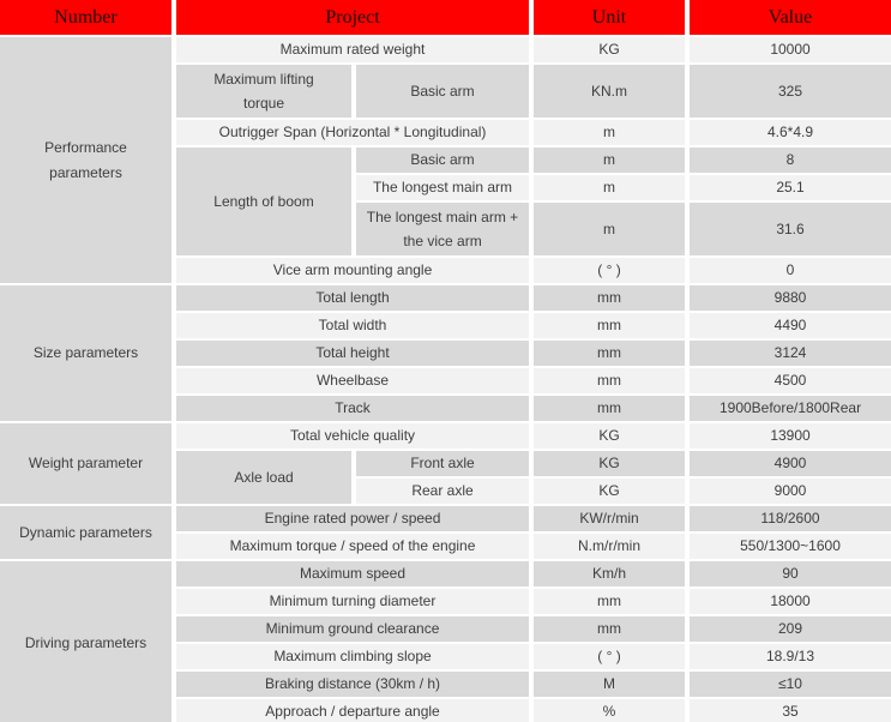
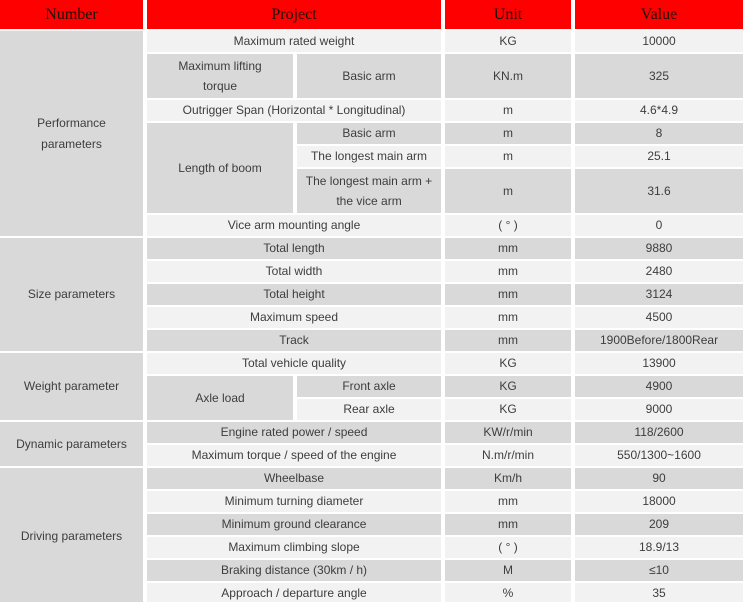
  Number	Project	Unit	Value
  Performance parameters	Maximum rated weight	KG	10000
  Maximum lifting torque	Basic arm	KN.m	325
  Outrigger Span (Horizontal * Longitudinal)	m	4.6*4.9
  Length of boom	Basic arm	m	8
  The longest main arm	m	25.1
  The longest main arm + the vice arm	m	31.6
  Vice arm mounting angle	( ° )	0
  Size parameters	Total length	mm	9880
- Total width	mm	4490
+ Total width	mm	2480
  Total height	mm	3124
- Wheelbase	mm	4500
+ Maximum speed	mm	4500
  Track	mm	1900Before/1800Rear
  Weight parameter	Total vehicle quality	KG	13900
  Axle load	Front axle	KG	4900
  Rear axle	KG	9000
  Dynamic parameters	Engine rated power / speed	KW/r/min	118/2600
  Maximum torque / speed of the engine	N.m/r/min	550/1300~1600
- Driving parameters	Maximum speed	Km/h	90
+ Driving parameters	Wheelbase	Km/h	90
  Minimum turning diameter	mm	18000
  Minimum ground clearance	mm	209
  Maximum climbing slope	( ° )	18.9/13
  Braking distance (30km / h)	M	≤10
  Approach / departure angle	%	35
